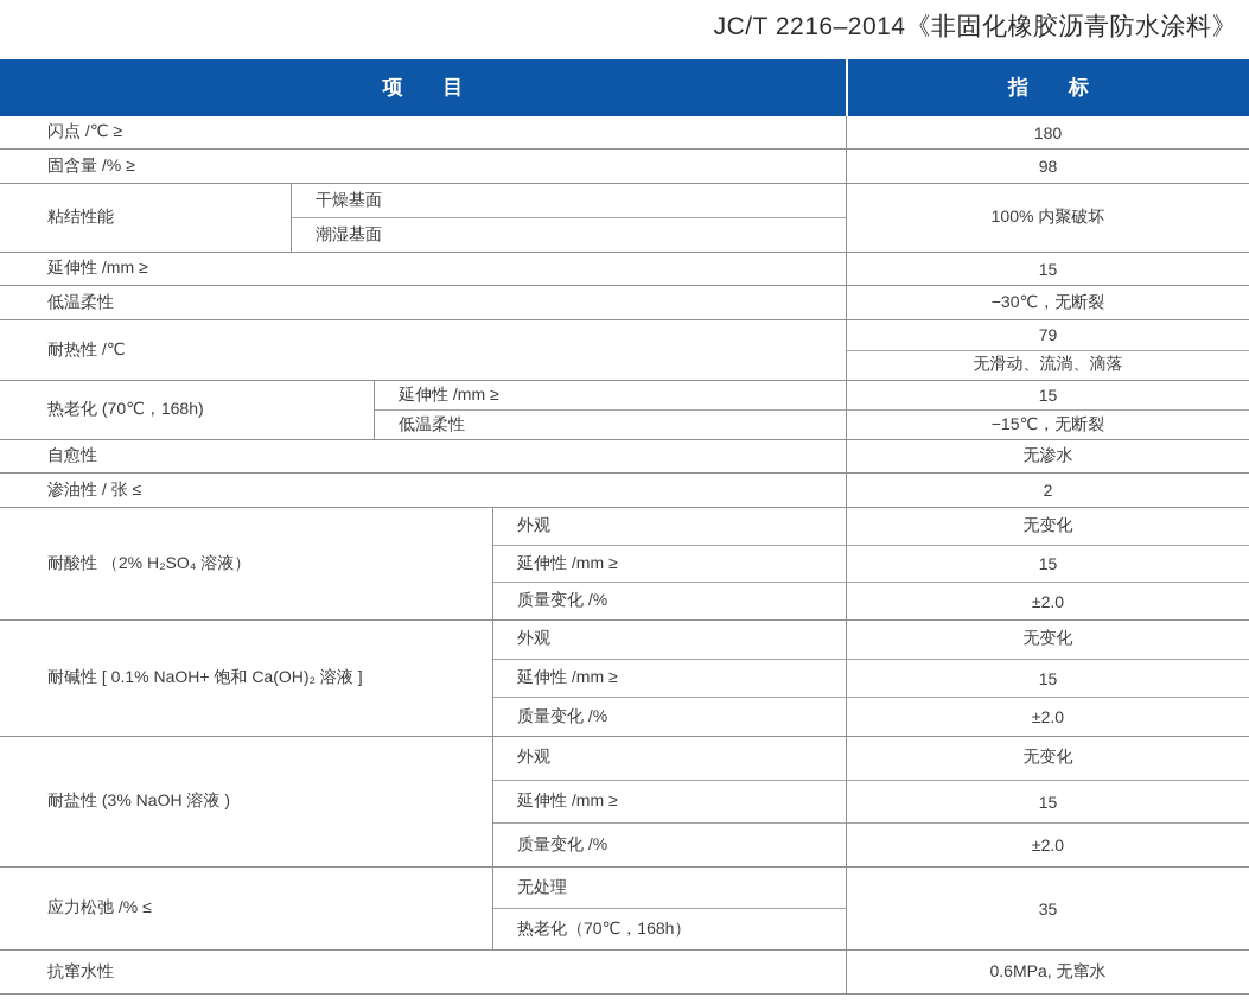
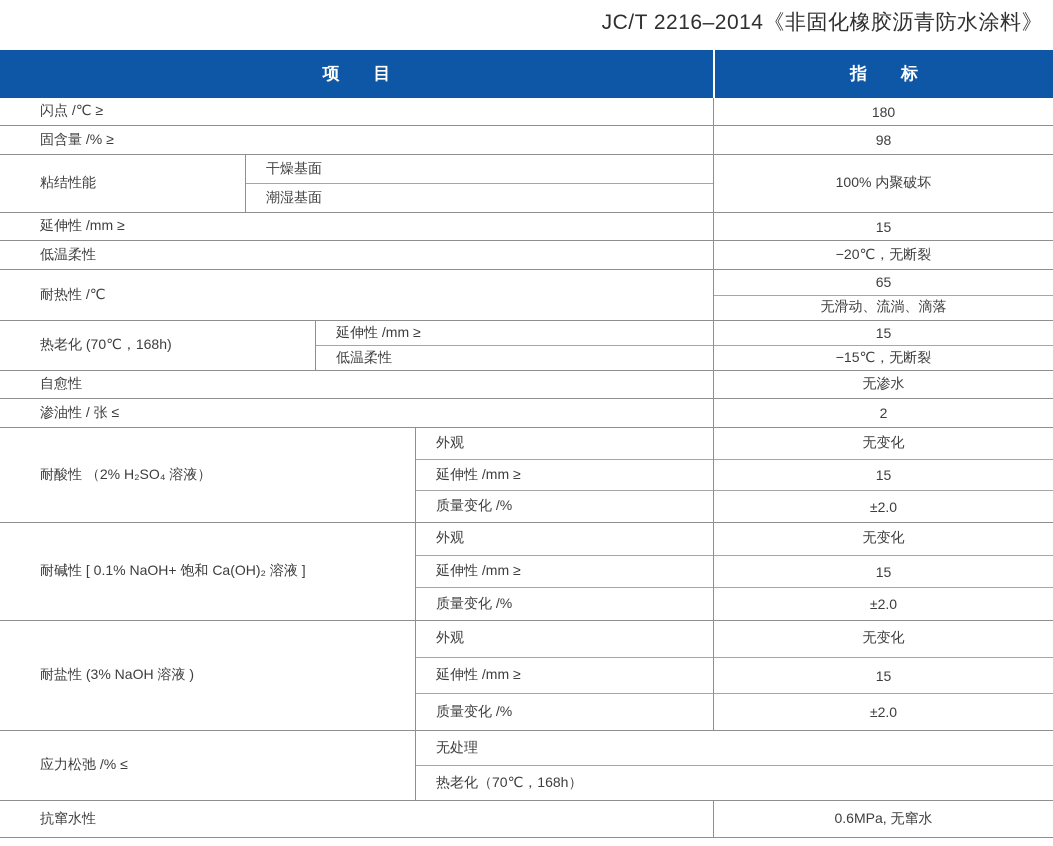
  JC/T 2216–2014《非固化橡胶沥青防水涂料》
  项 目
  指 标
  闪点 /℃ ≥
  180
  固含量 /% ≥
  98
  粘结性能
  干燥基面
  潮湿基面
  100% 内聚破坏
  延伸性 /mm ≥
  15
  低温柔性
- −30℃，无断裂
+ −20℃，无断裂
  耐热性 /℃
- 79
+ 65
  无滑动、流淌、滴落
  热老化 (70℃，168h)
  延伸性 /mm ≥
  低温柔性
  15
  −15℃，无断裂
  自愈性
  无渗水
  渗油性 / 张 ≤
  2
  耐酸性 （2% H₂SO₄ 溶液）
  外观
  延伸性 /mm ≥
  质量变化 /%
  无变化
  15
  ±2.0
  耐碱性 [ 0.1% NaOH+ 饱和 Ca(OH)₂ 溶液 ]
  外观
  延伸性 /mm ≥
  质量变化 /%
  无变化
  15
  ±2.0
  耐盐性 (3% NaOH 溶液 )
  外观
  延伸性 /mm ≥
  质量变化 /%
  无变化
  15
  ±2.0
  应力松弛 /% ≤
  无处理
  热老化（70℃，168h）
- 35
  抗窜水性
  0.6MPa, 无窜水
